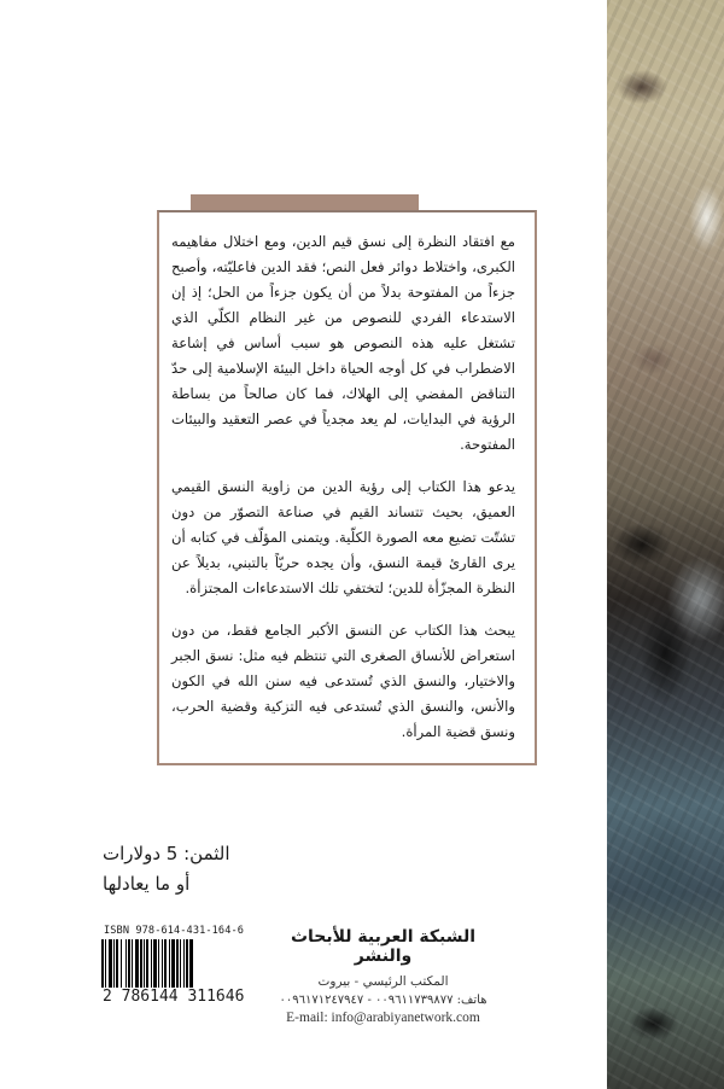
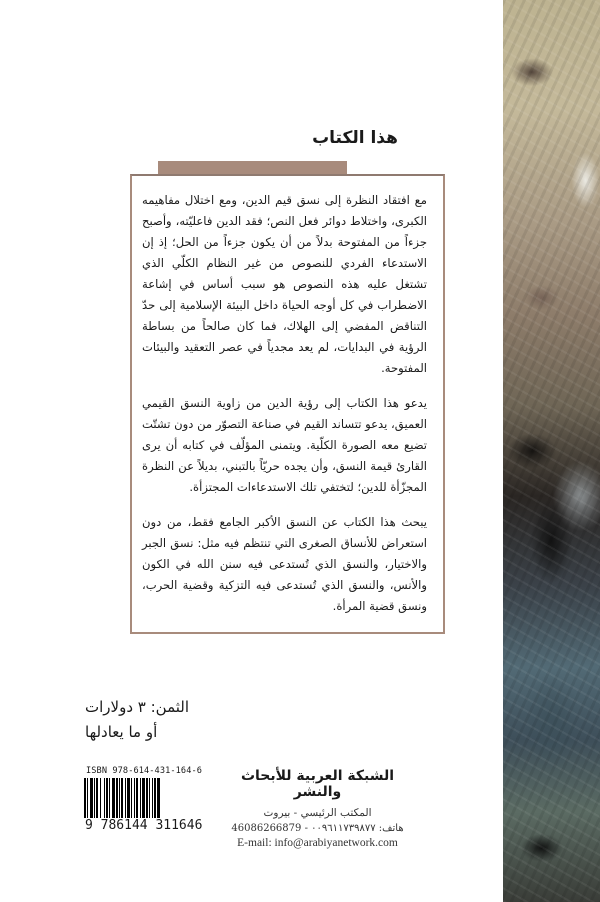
+ هذا الكتاب
  مع افتقاد النظرة إلى نسق قيم الدين، ومع اختلال مفاهيمه الكبرى، واختلاط دوائر فعل النص؛ فقد الدين فاعليّته، وأصبح جزءاً من المفتوحة بدلاً من أن يكون جزءاً من الحل؛ إذ إن الاستدعاء الفردي للنصوص من غير النظام الكلّي الذي تشتغل عليه هذه النصوص هو سبب أساس في إشاعة الاضطراب في كل أوجه الحياة داخل البيئة الإسلامية إلى حدّ التناقض المفضي إلى الهلاك، فما كان صالحاً من بساطة الرؤية في البدايات، لم يعد مجدياً في عصر التعقيد والبيئات المفتوحة.
- يدعو هذا الكتاب إلى رؤية الدين من زاوية النسق القيمي العميق، بحيث تتساند القيم في صناعة التصوّر من دون تشتّت تضيع معه الصورة الكلّية. ويتمنى المؤلّف في كتابه أن يرى القارئ قيمة النسق، وأن يجده حريّاً بالتبني، بديلاً عن النظرة المجزّأة للدين؛ لتختفي تلك الاستدعاءات المجتزأة.
+ يدعو هذا الكتاب إلى رؤية الدين من زاوية النسق القيمي العميق، يدعو تتساند القيم في صناعة التصوّر من دون تشتّت تضيع معه الصورة الكلّية. ويتمنى المؤلّف في كتابه أن يرى القارئ قيمة النسق، وأن يجده حريّاً بالتبني، بديلاً عن النظرة المجزّأة للدين؛ لتختفي تلك الاستدعاءات المجتزأة.
  يبحث هذا الكتاب عن النسق الأكبر الجامع فقط، من دون استعراض للأنساق الصغرى التي تنتظم فيه مثل: نسق الجبر والاختيار، والنسق الذي تُستدعى فيه سنن الله في الكون والأنس، والنسق الذي تُستدعى فيه التزكية وقضية الحرب، ونسق قضية المرأة.
- الثمن: 5 دولارات
+ الثمن: ٣ دولارات
  أو ما يعادلها
  ISBN 978-614-431-164-6
- 2 786144 311646
+ 9 786144 311646
  الشبكة العربية للأبحاث والنشر
  المكتب الرئيسي - بيروت
- هاتف: ٠٠٩٦١١٧٣٩٨٧٧ - ٠٠٩٦١٧١٢٤٧٩٤٧
+ هاتف: ٠٠٩٦١١٧٣٩٨٧٧ - 46086266879
  E-mail: info@arabiyanetwork.com
